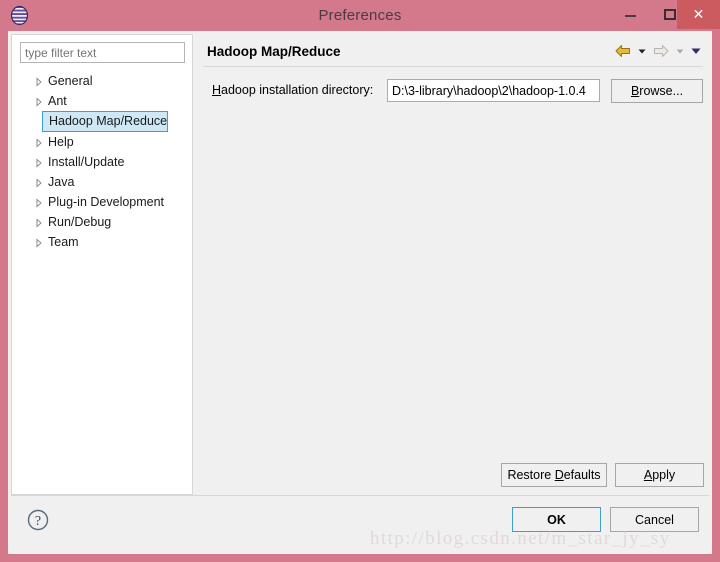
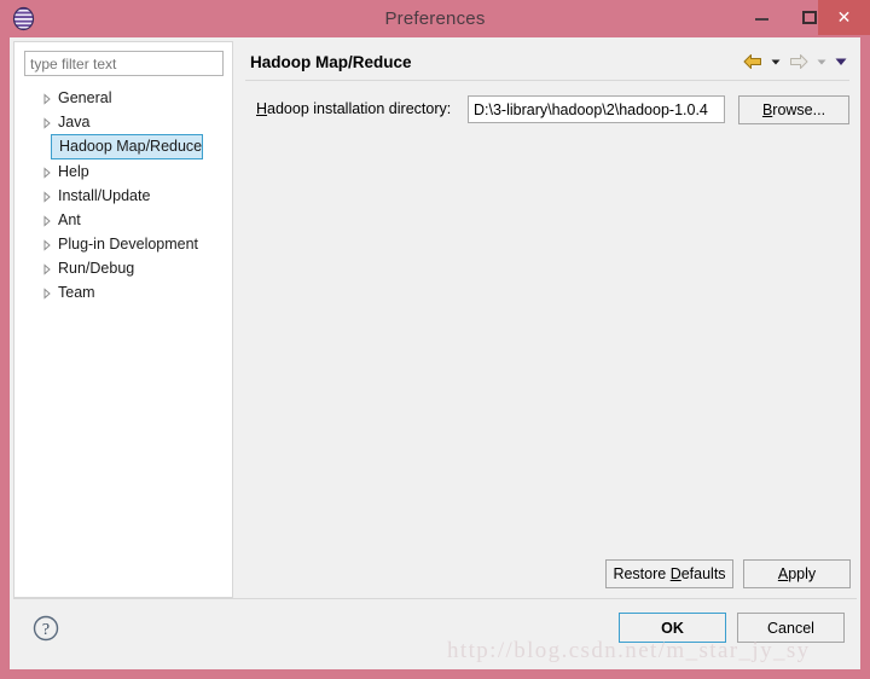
  Preferences
  ✕
  type filter text
  General
- Ant
+ Java
  Hadoop Map/Reduce
  Help
  Install/Update
- Java
+ Ant
  Plug-in Development
  Run/Debug
  Team
  Hadoop Map/Reduce
  Hadoop installation directory:
  D:\3-library\hadoop\2\hadoop-1.0.4
  Browse...
  Restore Defaults
  Apply
  ?
  OK
  Cancel
  http://blog.csdn.net/m_star_jy_sy
